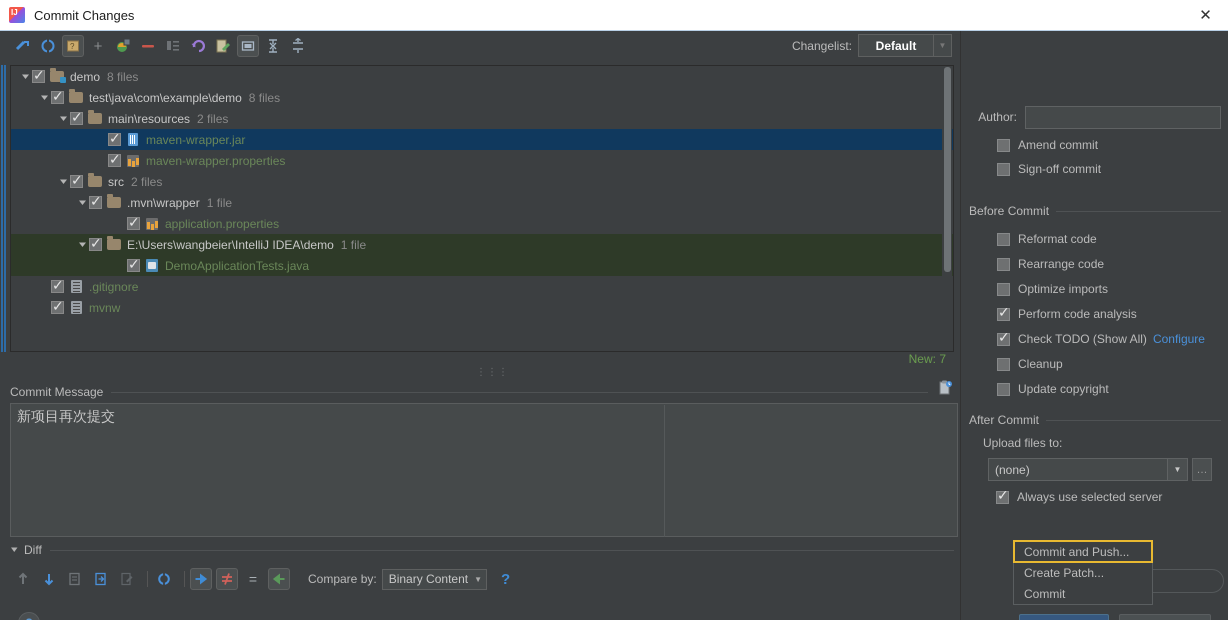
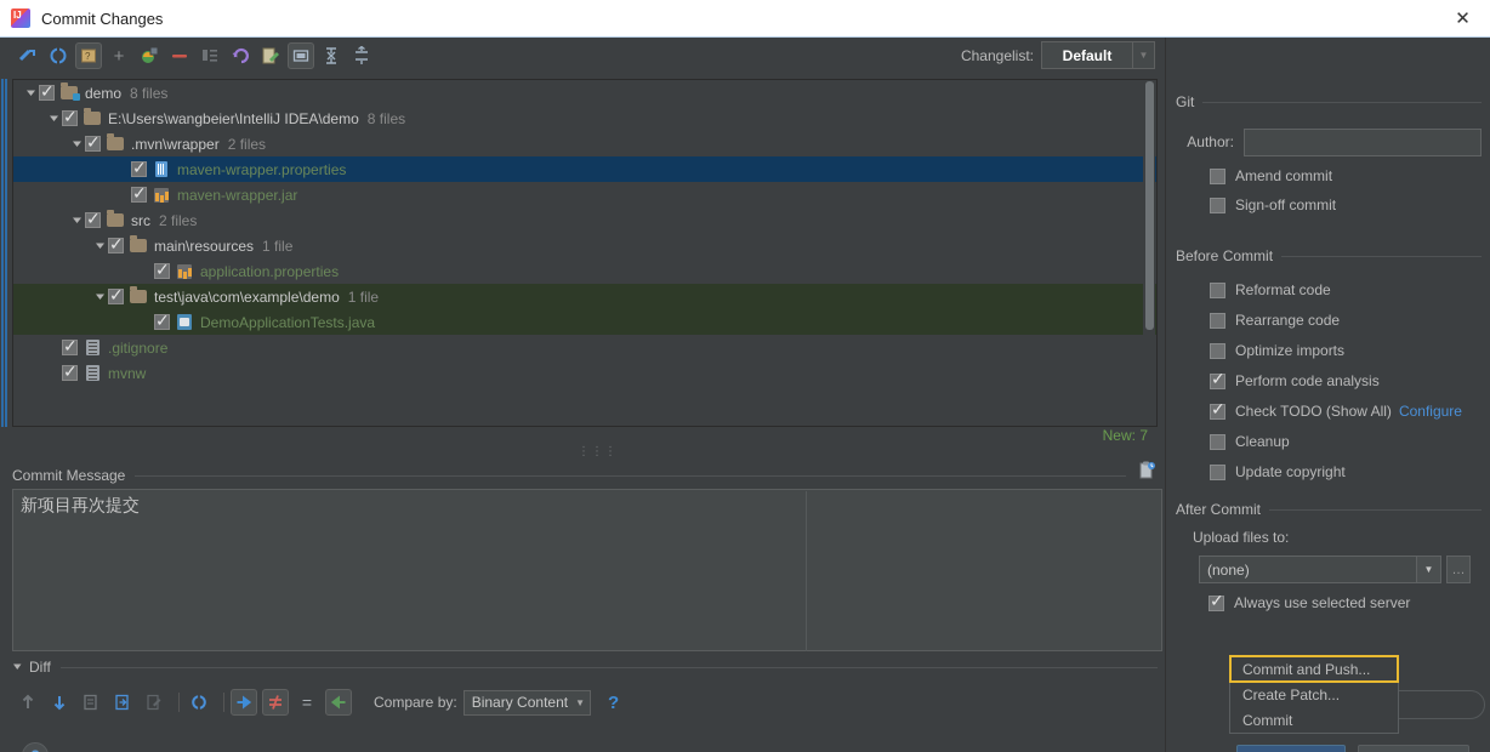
  Commit Changes
  ✕
  ?
  +
  Changelist:
  Default
  ▼
  ✓
  demo
  8 files
  ✓
- test\java\com\example\demo
+ E:\Users\wangbeier\IntelliJ IDEA\demo
  8 files
  ✓
- main\resources
+ .mvn\wrapper
  2 files
  ✓
- maven-wrapper.jar
+ maven-wrapper.properties
  ✓
- maven-wrapper.properties
+ maven-wrapper.jar
  ✓
  src
  2 files
  ✓
- .mvn\wrapper
+ main\resources
  1 file
  ✓
  application.properties
  ✓
- E:\Users\wangbeier\IntelliJ IDEA\demo
+ test\java\com\example\demo
  1 file
  ✓
  DemoApplicationTests.java
  ✓
  .gitignore
  ✓
  mvnw
  New: 7
  ⋮⋮⋮
  Commit Message
  新项目再次提交
  Diff
  =
  Compare by:
  Binary Content
  ▼
  ?
+ Git
  Author:
  Amend commit
  Sign-off commit
  Before Commit
  Reformat code
  Rearrange code
  Optimize imports
  ✓
  Perform code analysis
  ✓
  Check TODO (Show All)
  Configure
  Cleanup
  Update copyright
  After Commit
  Upload files to:
  (none)
  ▼
  …
  ✓
  Always use selected server
  Commit and Push...
  Create Patch...
  Commit
